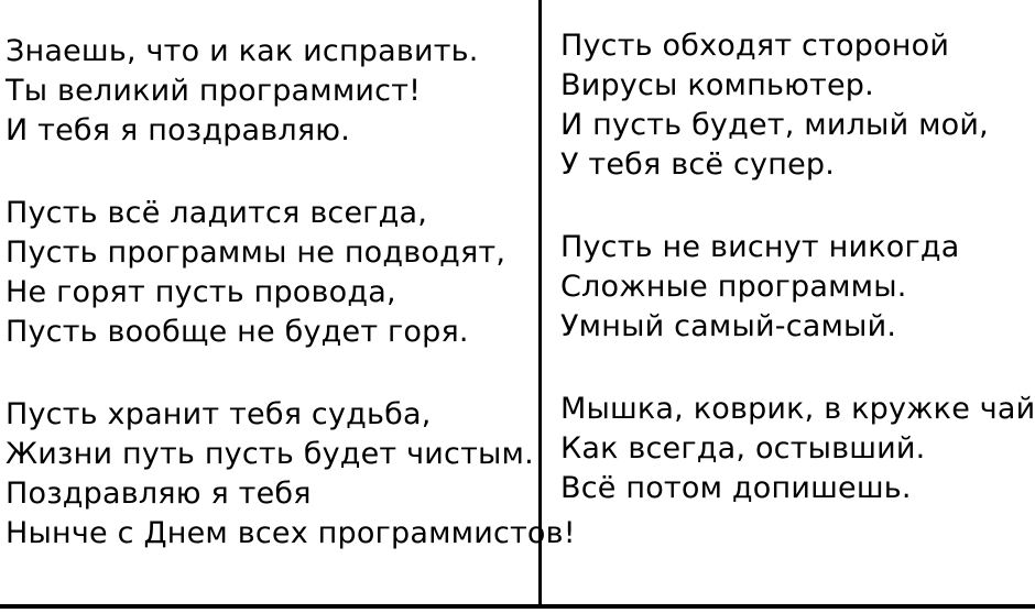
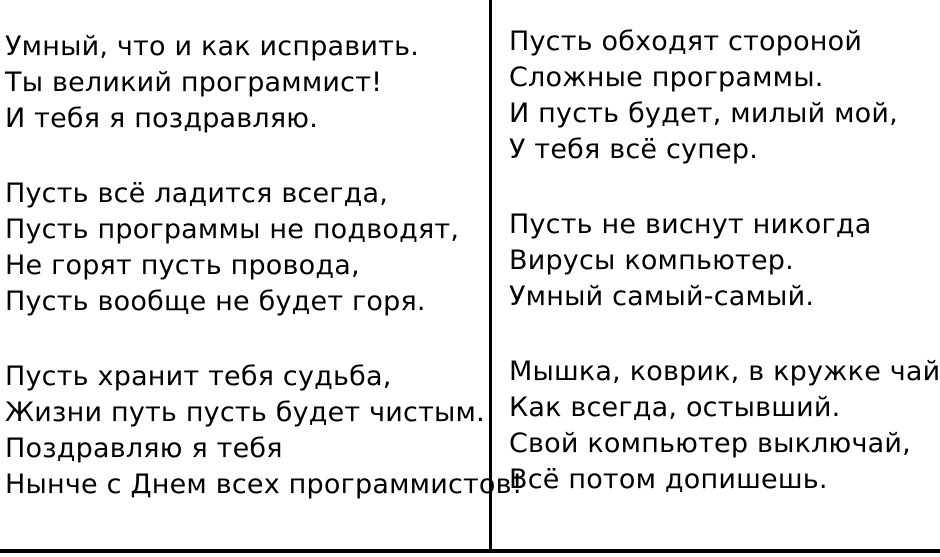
- Знаешь, что и как исправить.
+ Умный, что и как исправить.
  Ты великий программист!
  И тебя я поздравляю.
  Пусть всё ладится всегда,
  Пусть программы не подводят,
  Не горят пусть провода,
  Пусть вообще не будет горя.
  Пусть хранит тебя судьба,
  Жизни путь пусть будет чистым.
  Поздравляю я тебя
  Нынче с Днем всех программистов
  Пусть обходят стороной
- Вирусы компьютер.
+ Сложные программы.
  И пусть будет, милый мой,
  У тебя всё супер.
  Пусть не виснут никогда
- Сложные программы.
+ Вирусы компьютер.
  Умный самый-самый.
  Мышка, коврик, в кружке чай
  Как всегда, остывший.
+ Свой компьютер выключай,
  Всё потом допишешь.
